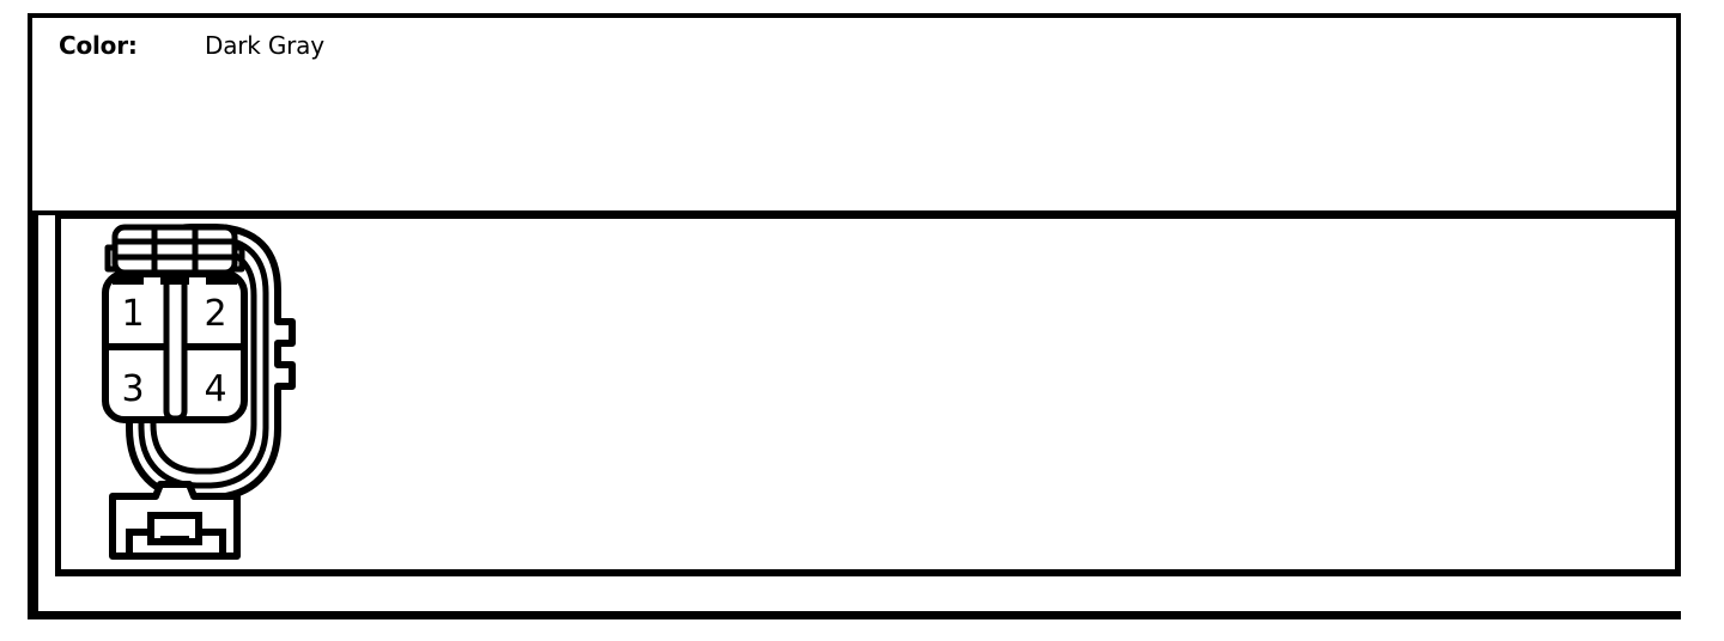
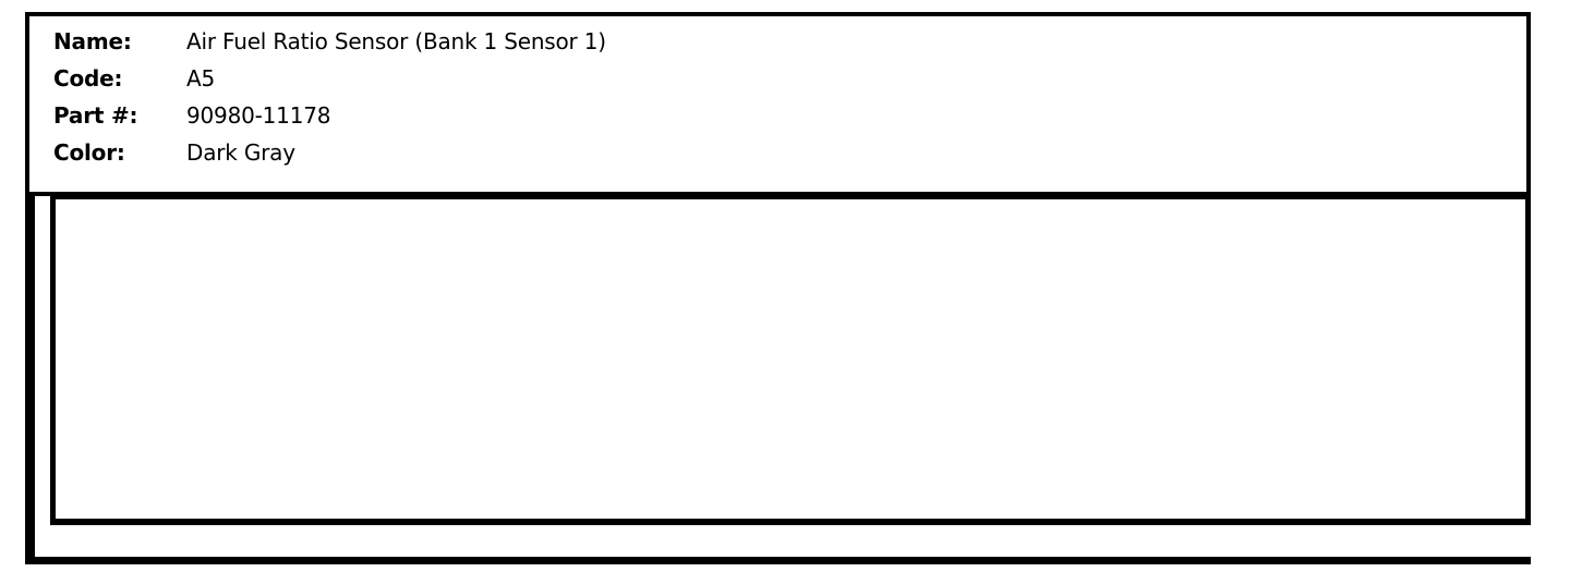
+ Name:
+ Air Fuel Ratio Sensor (Bank 1 Sensor 1)
+ Code:
+ A5
+ Part #:
+ 90980-11178
  Color:
  Dark Gray
- 1
- 2
- 3
- 4
